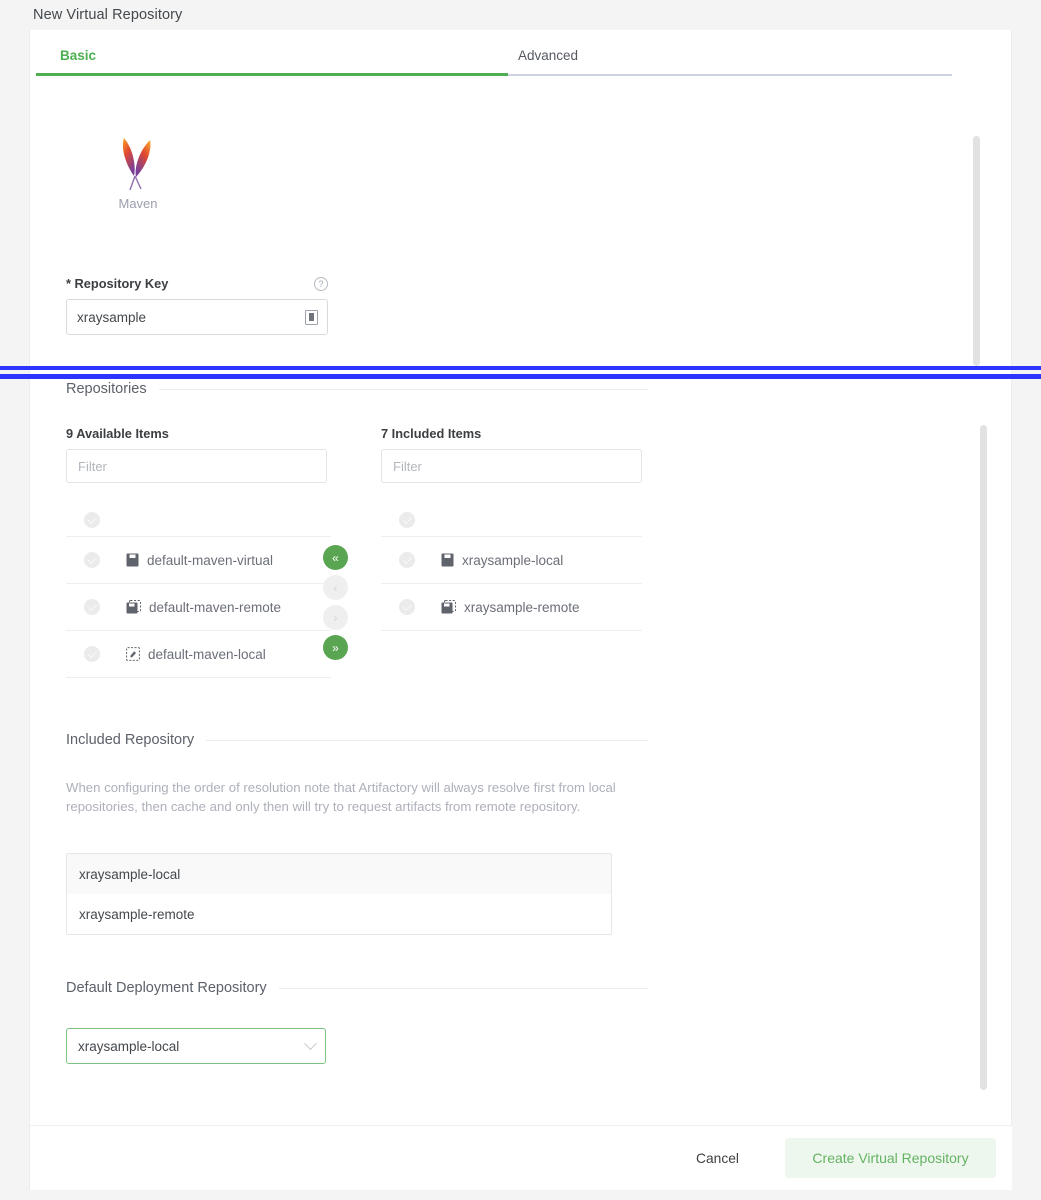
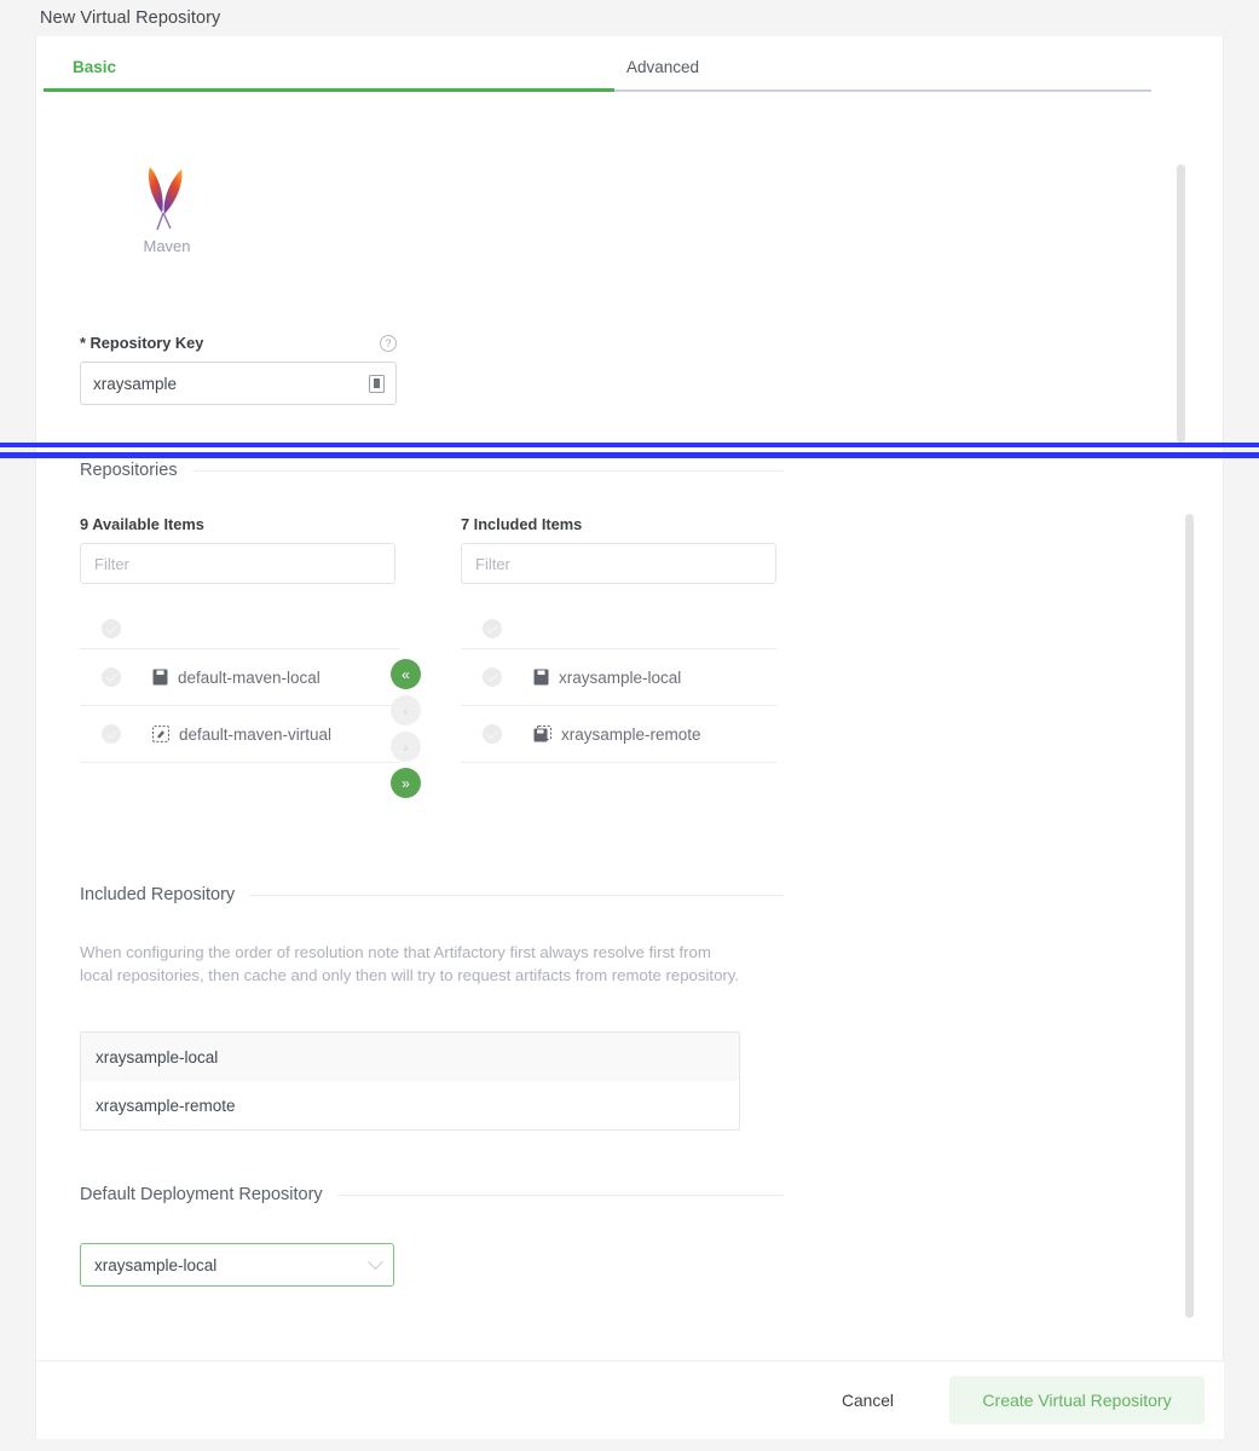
  New Virtual Repository
  Basic
  Advanced
  Maven
  * Repository Key
  ?
  xraysample
  Repositories
  9 Available Items
  7 Included Items
  Filter
  Filter
- default-maven-virtual
+ default-maven-local
- default-maven-remote
- default-maven-local
+ default-maven-virtual
  «
  »
  xraysample-local
  xraysample-remote
  Included Repository
- When configuring the order of resolution note that Artifactory will always resolve first from local repositories, then cache and only then will try to request artifacts from remote repository.
+ When configuring the order of resolution note that Artifactory first always resolve first from local repositories, then cache and only then will try to request artifacts from remote repository.
  xraysample-local
  xraysample-remote
  Default Deployment Repository
  xraysample-local
  Cancel
  Create Virtual Repository
